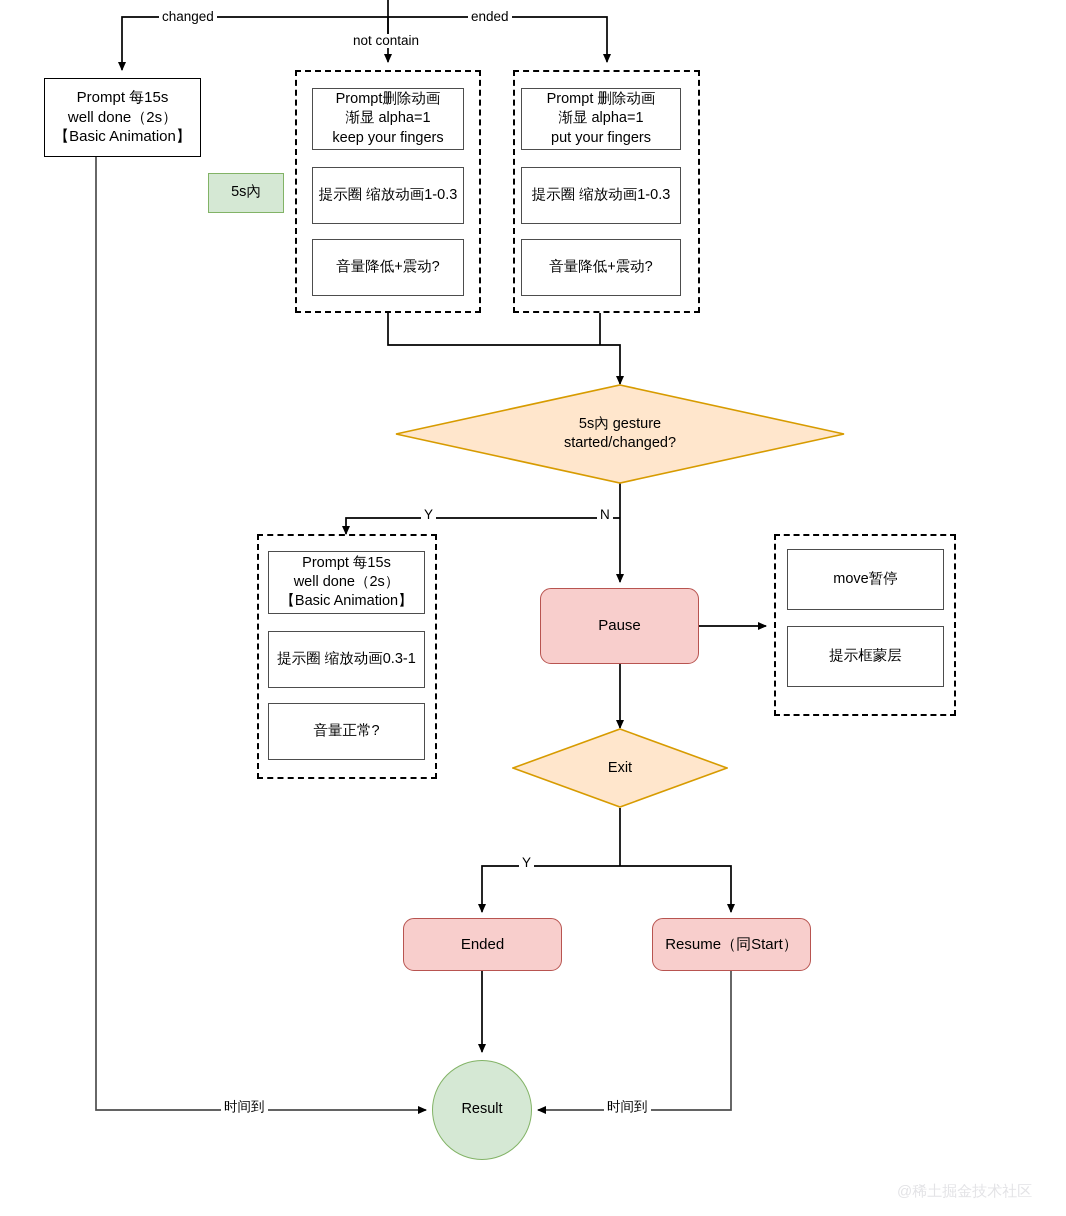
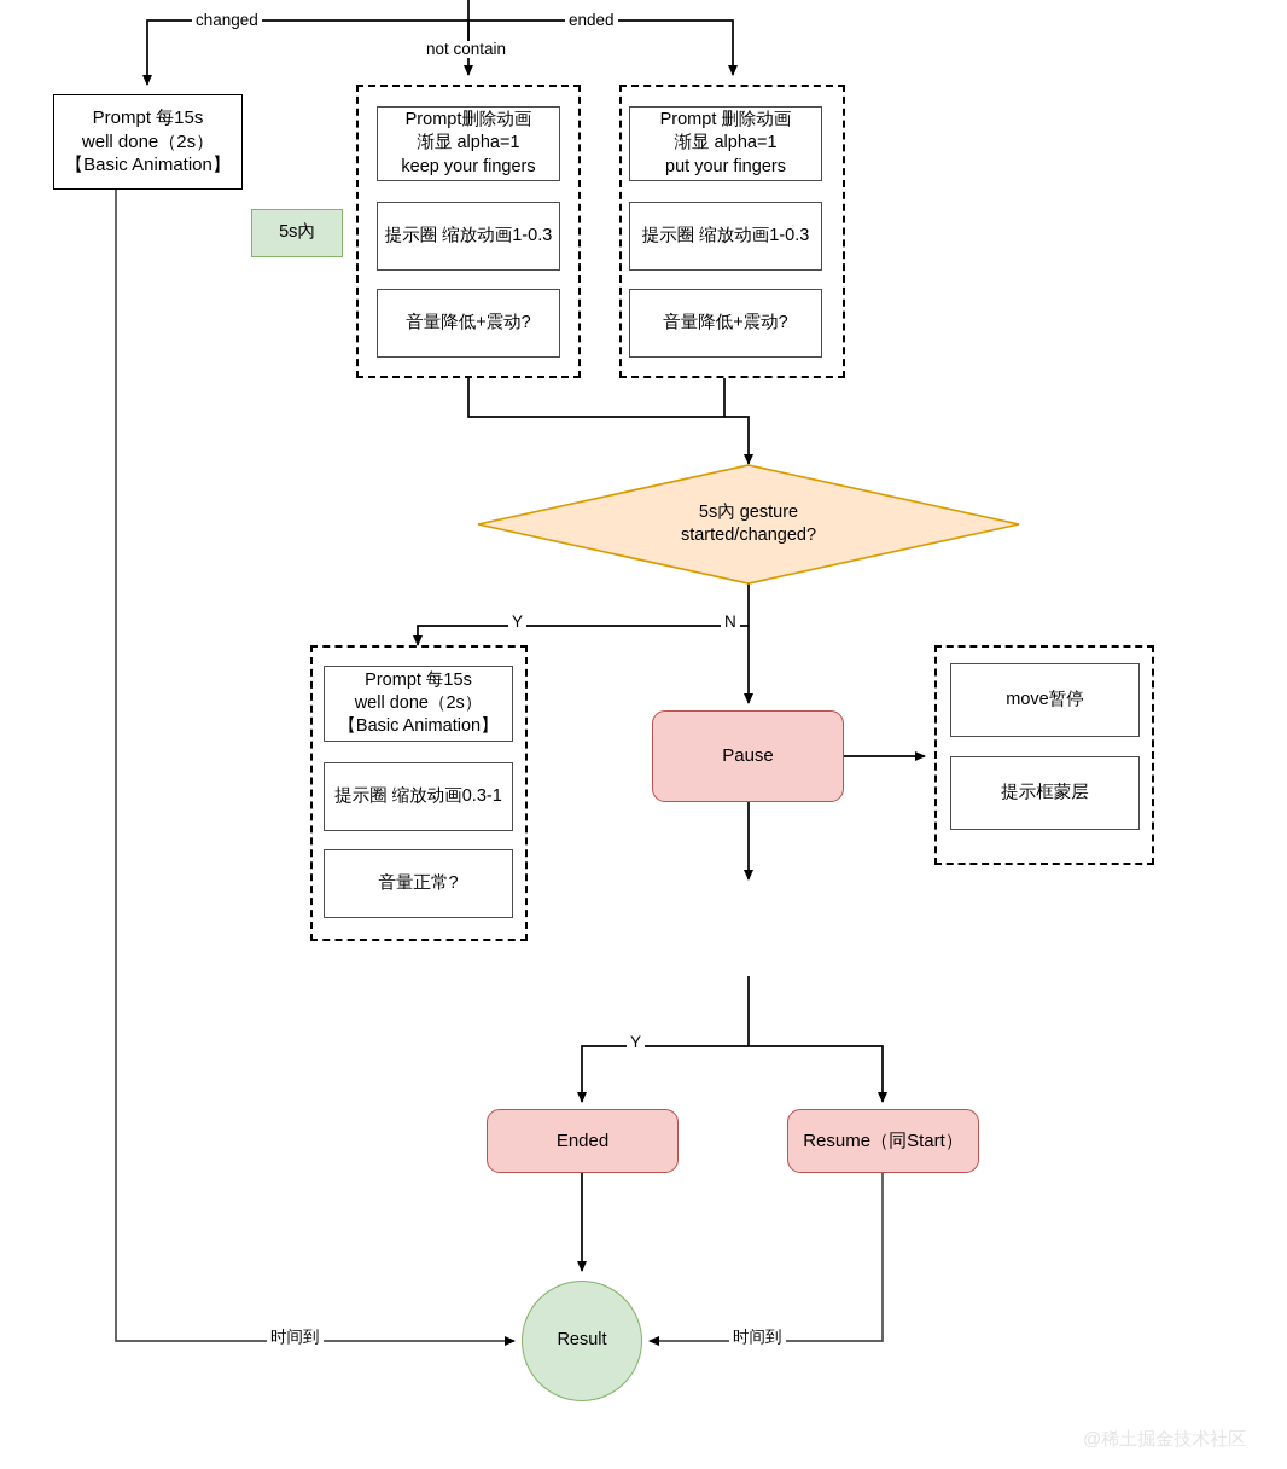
  changed
  ended
  not contain
  Y
  N
  Y
  时间到
  时间到
  Prompt 每15s
  well done（2s）
  【Basic Animation】
  5s內
  Prompt删除动画
  渐显 alpha=1
  keep your fingers
  提示圈 缩放动画1-0.3
  音量降低+震动?
  Prompt 删除动画
  渐显 alpha=1
  put your fingers
  提示圈 缩放动画1-0.3
  音量降低+震动?
  5s內 gesture
  started/changed?
  Prompt 每15s
  well done（2s）
  【Basic Animation】
  提示圈 缩放动画0.3-1
  音量正常?
  Pause
  move暂停
  提示框蒙层
- Exit
  Ended
  Resume（同Start）
  Result
  @稀土掘金技术社区
